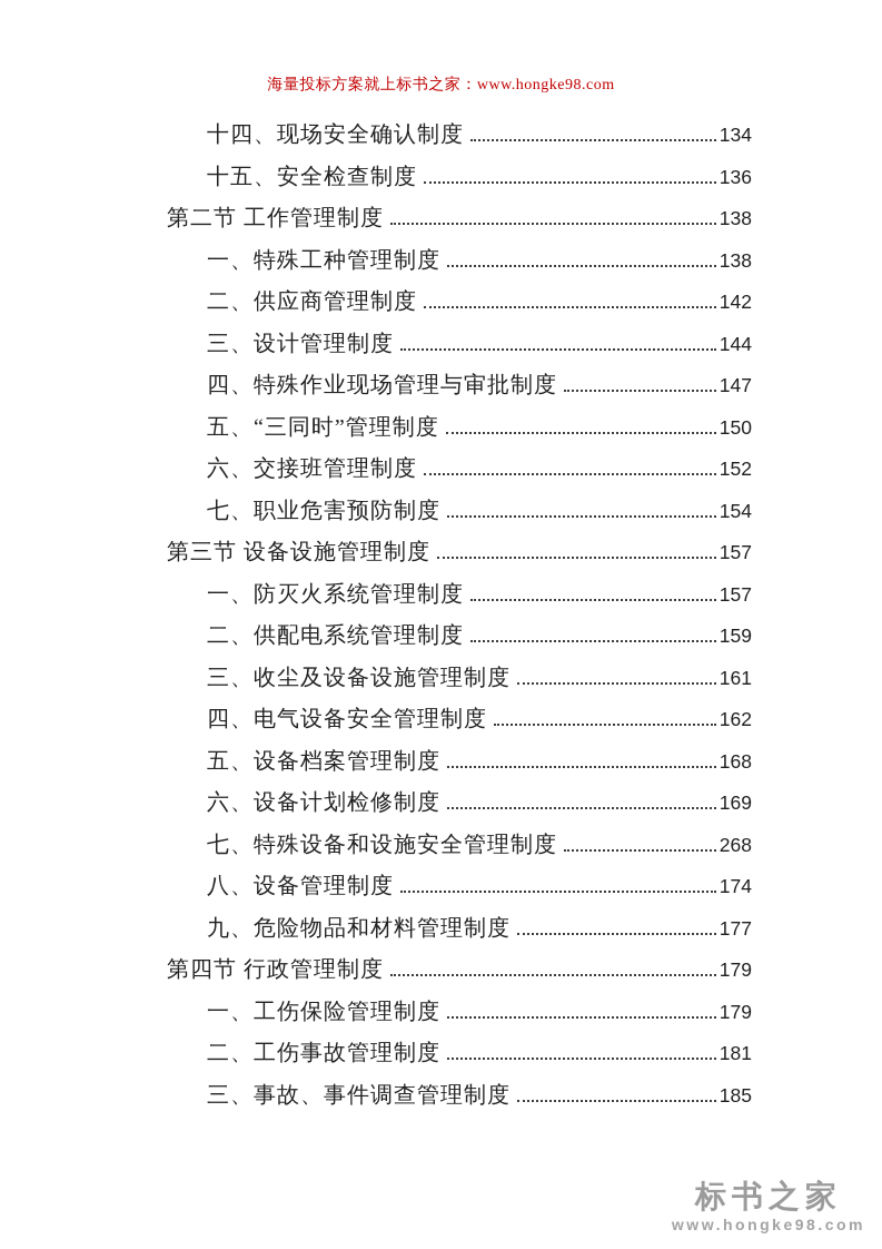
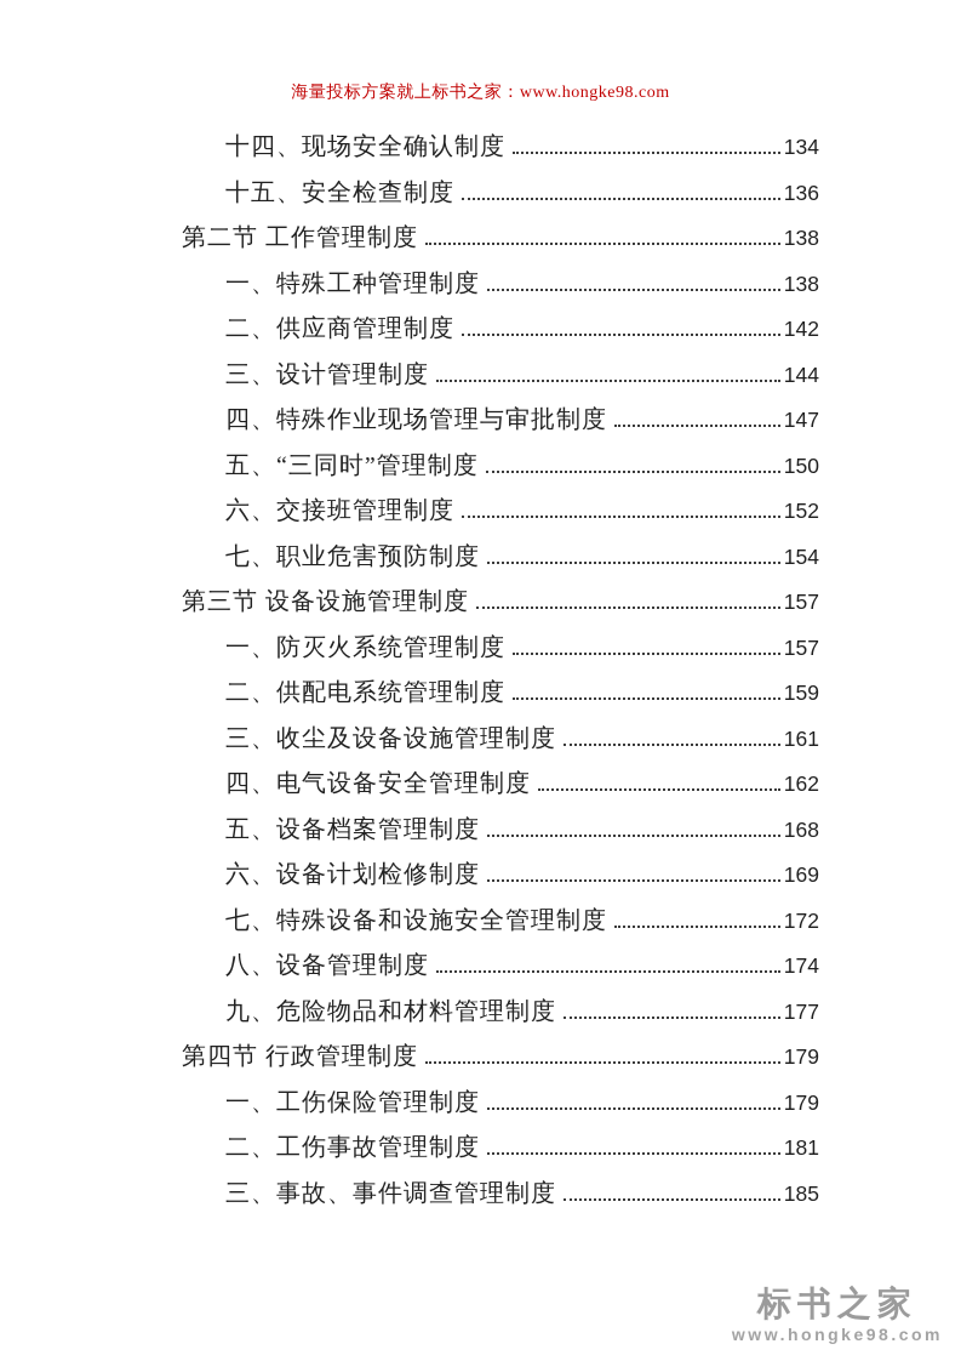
  海量投标方案就上标书之家：www.hongke98.com
  十四、现场安全确认制度
  134
  十五、安全检查制度
  136
  第二节 工作管理制度
  138
  一、特殊工种管理制度
  138
  二、供应商管理制度
  142
  三、设计管理制度
  144
  四、特殊作业现场管理与审批制度
  147
  五、“三同时”管理制度
  150
  六、交接班管理制度
  152
  七、职业危害预防制度
  154
  第三节 设备设施管理制度
  157
  一、防灭火系统管理制度
  157
  二、供配电系统管理制度
  159
  三、收尘及设备设施管理制度
  161
  四、电气设备安全管理制度
  162
  五、设备档案管理制度
  168
  六、设备计划检修制度
  169
  七、特殊设备和设施安全管理制度
- 268
+ 172
  八、设备管理制度
  174
  九、危险物品和材料管理制度
  177
  第四节 行政管理制度
  179
  一、工伤保险管理制度
  179
  二、工伤事故管理制度
  181
  三、事故、事件调查管理制度
  185
  标书之家
  www.hongke98.com
